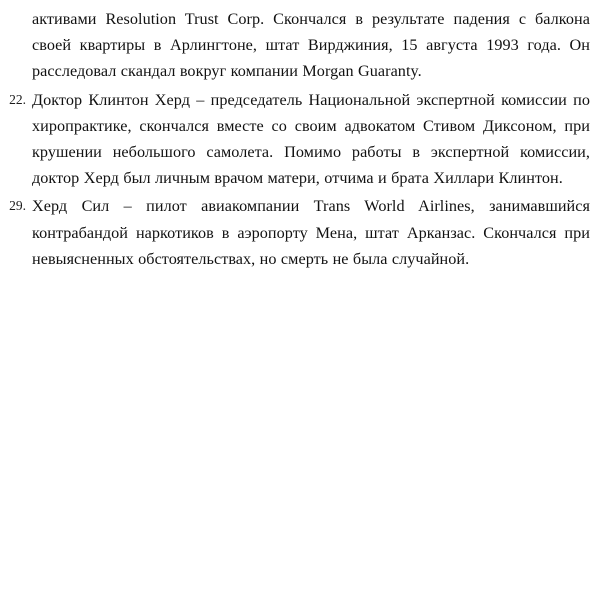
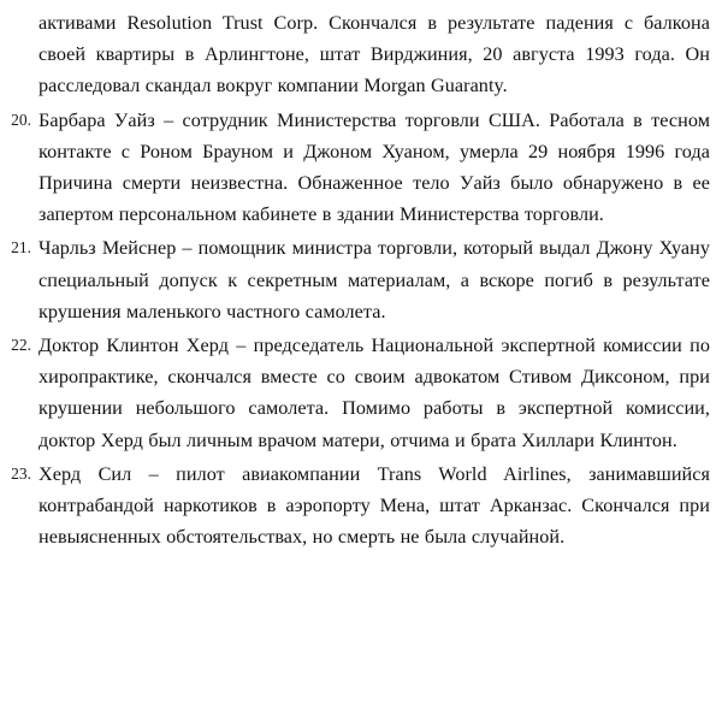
- активами Resolution Trust Corp. Скончался в результате падения с балкона своей квартиры в Арлингтоне, штат Вирджиния, 15 августа 1993 года. Он расследовал скандал вокруг компании Morgan Guaranty.
+ активами Resolution Trust Corp. Скончался в результате падения с балкона своей квартиры в Арлингтоне, штат Вирджиния, 20 августа 1993 года. Он расследовал скандал вокруг компании Morgan Guaranty.
+ 20.
+ Барбара Уайз – сотрудник Министерства торговли США. Работала в тесном контакте с Роном Брауном и Джоном Хуаном, умерла 29 ноября 1996 года Причина смерти неизвестна. Обнаженное тело Уайз было обнаружено в ее запертом персональном кабинете в здании Министерства торговли.
+ 21.
+ Чарльз Мейснер – помощник министра торговли, который выдал Джону Хуану специальный допуск к секретным материалам, а вскоре погиб в результате крушения маленького частного самолета.
  22.
  Доктор Клинтон Херд – председатель Национальной экспертной комиссии по хиропрактике, скончался вместе со своим адвокатом Стивом Диксоном, при крушении небольшого самолета. Помимо работы в экспертной комиссии, доктор Херд был личным врачом матери, отчима и брата Хиллари Клинтон.
- 29.
+ 23.
  Херд Сил – пилот авиакомпании Trans World Airlines, занимавшийся контрабандой наркотиков в аэропорту Мена, штат Арканзас. Скончался при невыясненных обстоятельствах, но смерть не была случайной.
